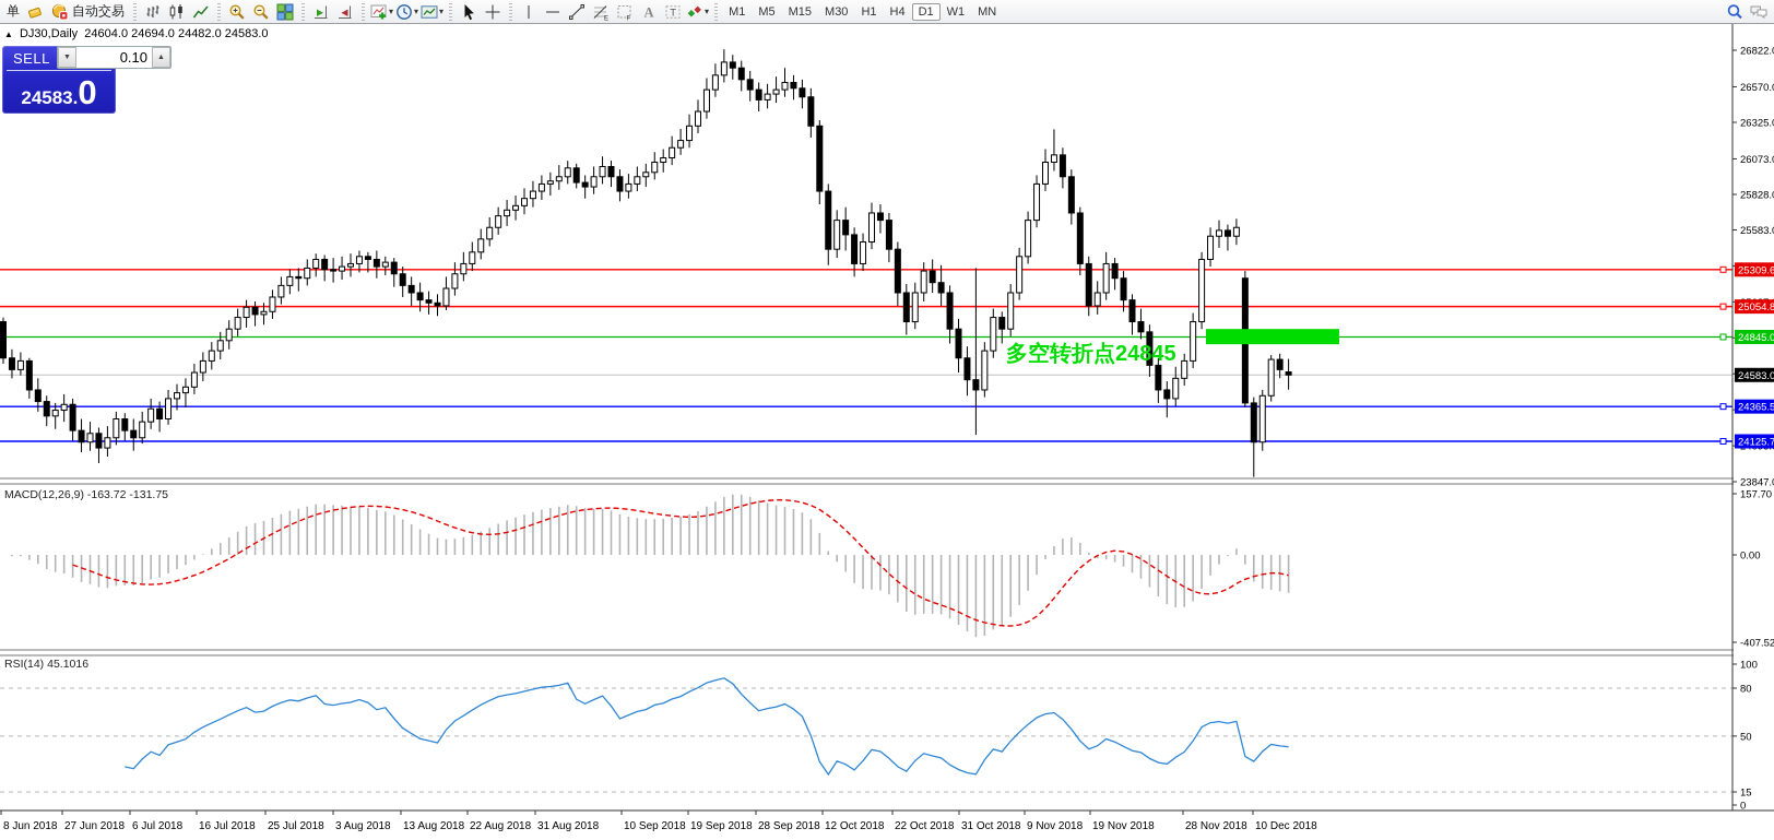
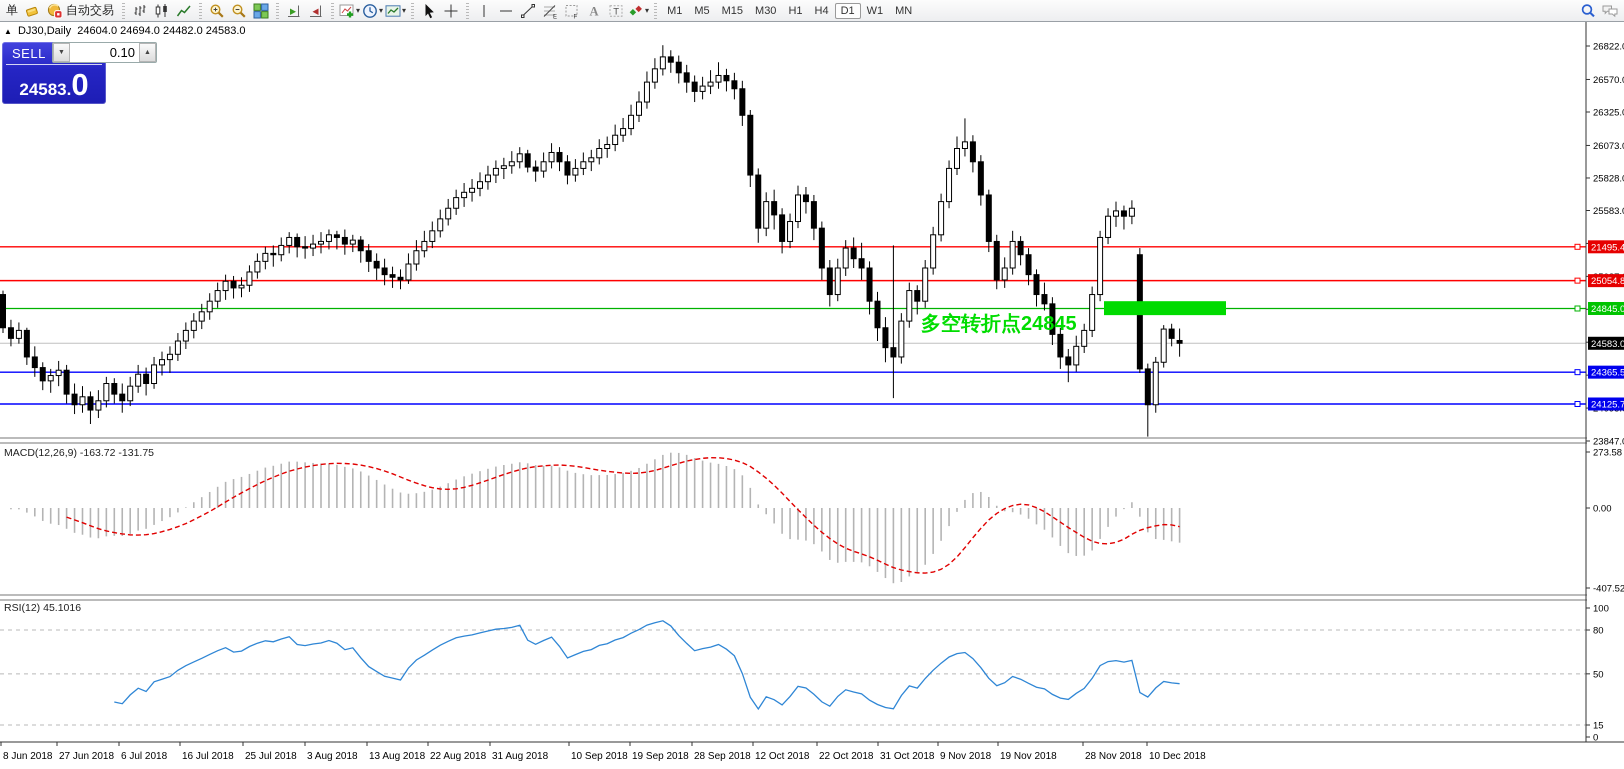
  单
  自动交易
  ▾
  ▾
  ▾
  A
  T
  ▾
  M1
  M5
  M15
  M30
  H1
  H4
  D1
  W1
  MN
  多空转折点24845
  26822.
  26570.
  26325.
  26073.
  25828.
  25583.
  23847.
- 25309.6
+ 21495.4
  25054.8
  24845.0
  24583.0
  24365.5
  24125.7
- 157.70
+ 273.58
  0.00
  -407.52
  100
  80
  50
  15
  0
  8 Jun 2018
  27 Jun 2018
  6 Jul 2018
  16 Jul 2018
  25 Jul 2018
  3 Aug 2018
  13 Aug 2018
  22 Aug 2018
  31 Aug 2018
  10 Sep 2018
  19 Sep 2018
  28 Sep 2018
  12 Oct 2018
  22 Oct 2018
  31 Oct 2018
  9 Nov 2018
  19 Nov 2018
  28 Nov 2018
  10 Dec 2018
  ▲ DJ30,Daily 24604.0 24694.0 24482.0 24583.0
  SELL
  24583.0
  0.10
  MACD(12,26,9) -163.72 -131.75
- RSI(14) 45.1016
+ RSI(12) 45.1016
